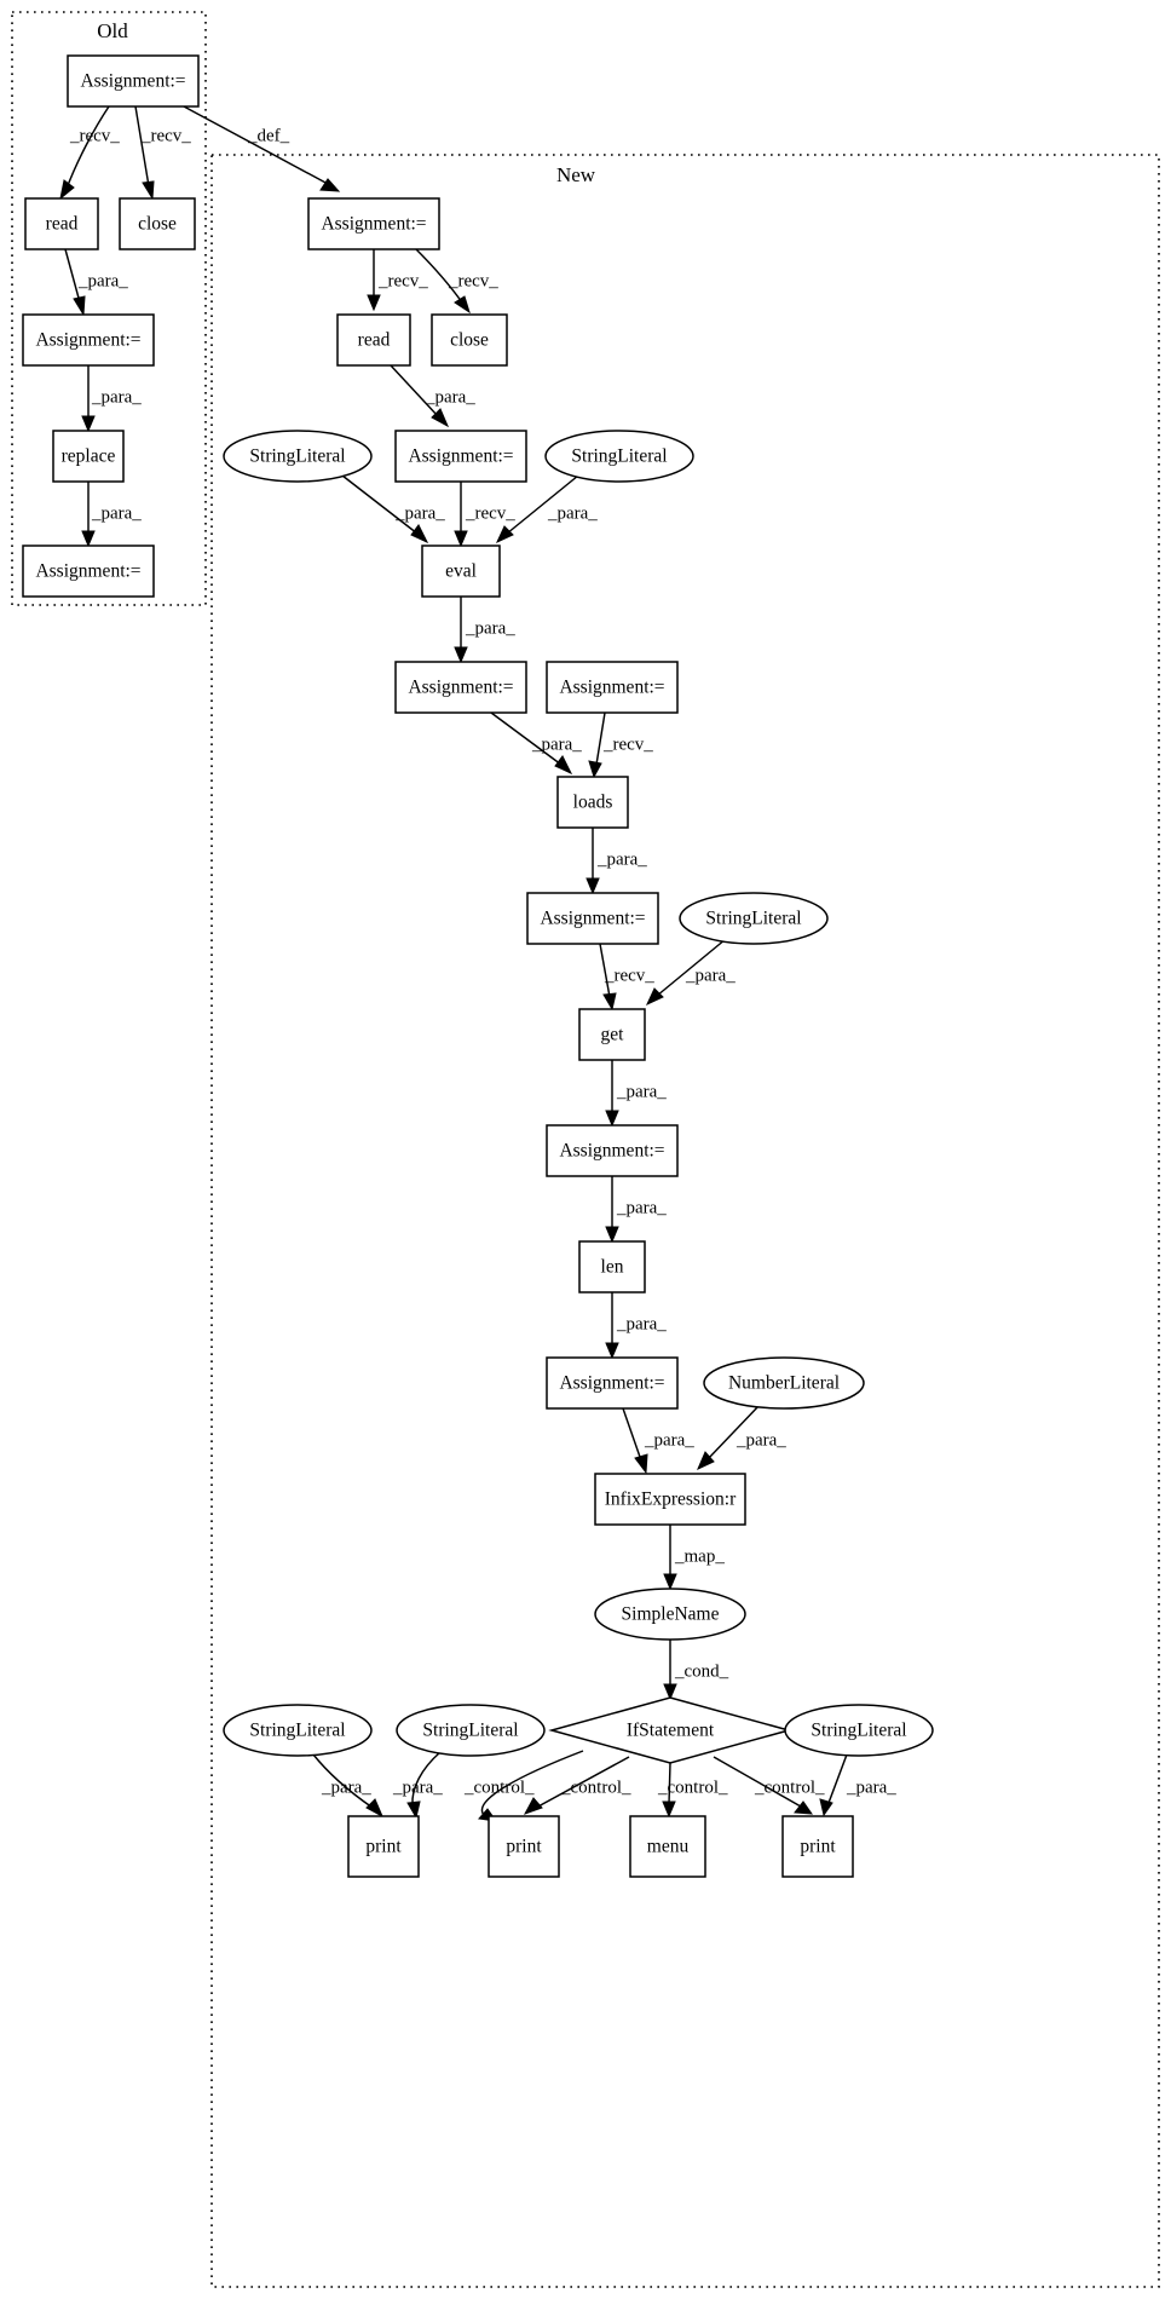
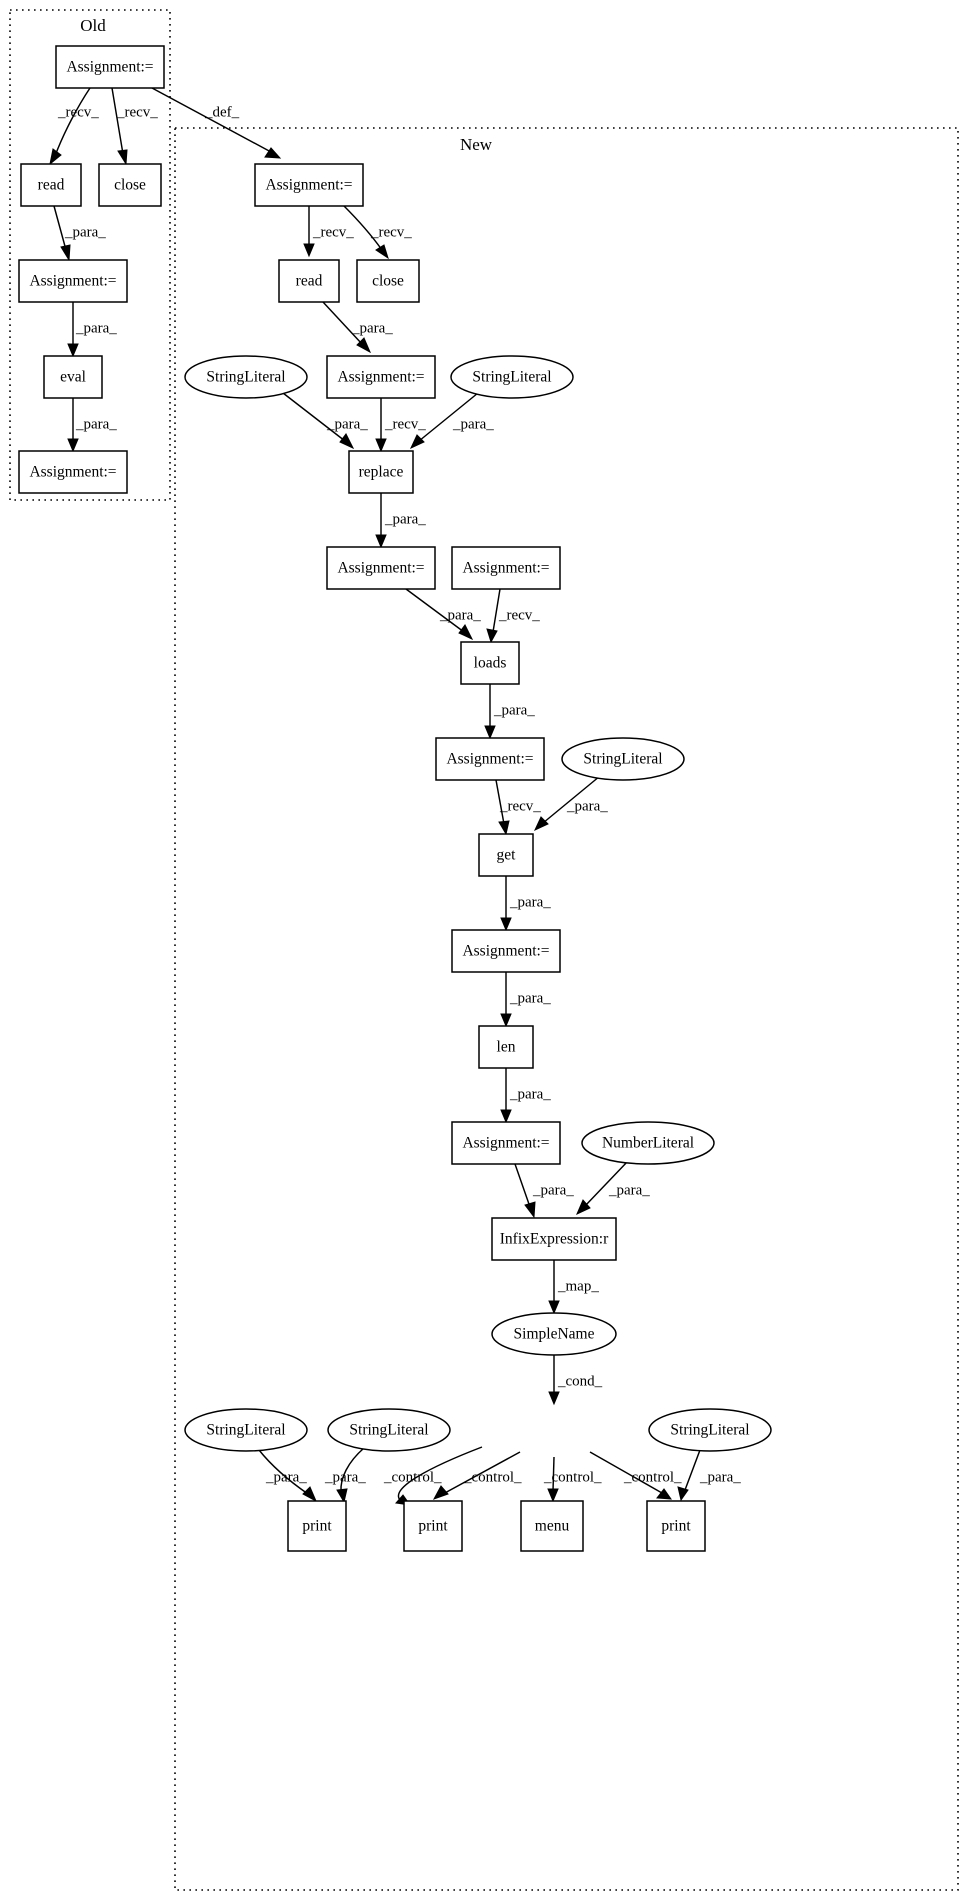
  Old
  New
  _recv_
  _recv_
  _def_
  _para_
  _para_
  _para_
  _recv_
  _recv_
  _para_
  _para_
  _recv_
  _para_
  _para_
  _para_
  _recv_
  _para_
  _recv_
  _para_
  _para_
  _para_
  _para_
  _para_
  _para_
  _map_
  _cond_
  _para_
  _para_
  _control_
  _control_
  _control_
  _control_
  _para_
  Assignment:=
  read
  close
  Assignment:=
- replace
+ eval
  Assignment:=
  Assignment:=
  read
  close
  StringLiteral
  Assignment:=
  StringLiteral
- eval
+ replace
  Assignment:=
  Assignment:=
  loads
  Assignment:=
  StringLiteral
  get
  Assignment:=
  len
  Assignment:=
  NumberLiteral
  InfixExpression:r
  SimpleName
  StringLiteral
  StringLiteral
- IfStatement
  StringLiteral
  print
  print
  menu
  print
